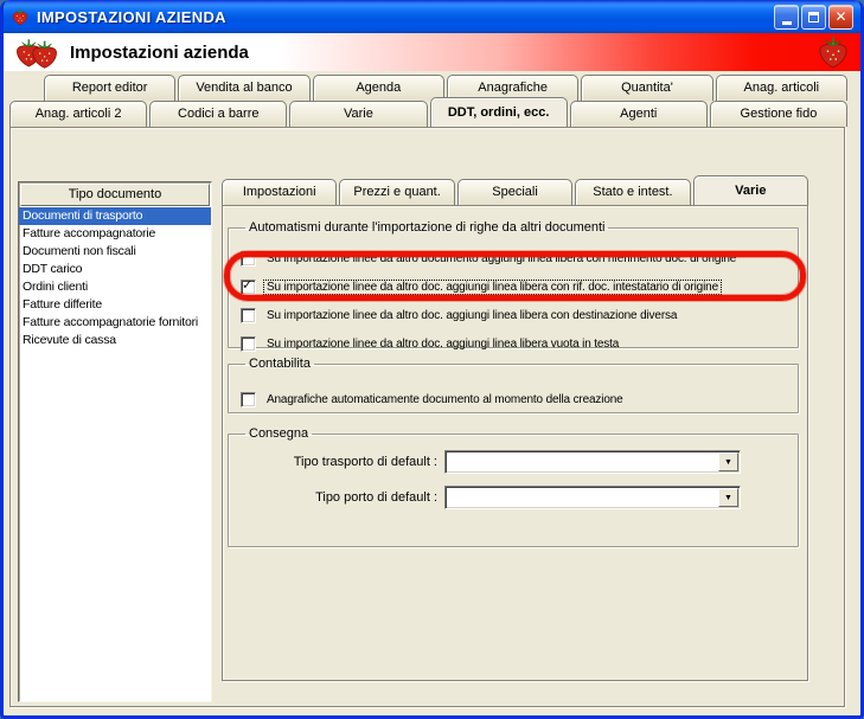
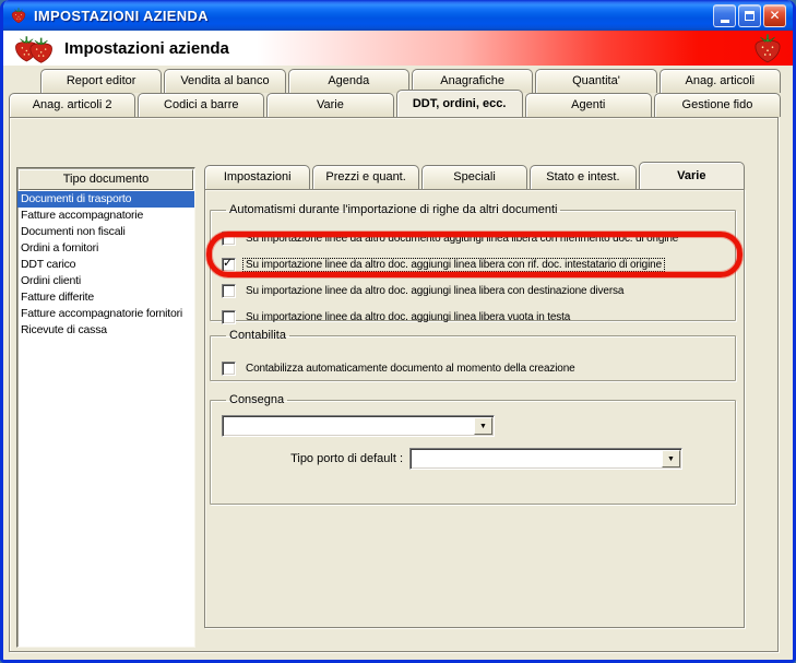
  IMPOSTAZIONI AZIENDA
  ✕
  Impostazioni azienda
  Report editor
  Vendita al banco
  Agenda
  Anagrafiche
  Quantita'
  Anag. articoli
  Anag. articoli 2
  Codici a barre
  Varie
  DDT, ordini, ecc.
  Agenti
  Gestione fido
  Tipo documento
  Documenti di trasporto
  Fatture accompagnatorie
  Documenti non fiscali
+ Ordini a fornitori
  DDT carico
  Ordini clienti
  Fatture differite
  Fatture accompagnatorie fornitori
  Ricevute di cassa
  Impostazioni
  Prezzi e quant.
  Speciali
  Stato e intest.
  Varie
  Automatismi durante l'importazione di righe da altri documenti
  Su importazione linee da altro documento aggiungi linea libera con riferimento doc. di origine
  ✓
  Su importazione linee da altro doc. aggiungi linea libera con rif. doc. intestatario di origine
  Su importazione linee da altro doc. aggiungi linea libera con destinazione diversa
  Su importazione linee da altro doc. aggiungi linea libera vuota in testa
  Contabilita
- Anagrafiche automaticamente documento al momento della creazione
+ Contabilizza automaticamente documento al momento della creazione
  Consegna
- Tipo trasporto di default :
  Tipo porto di default :
